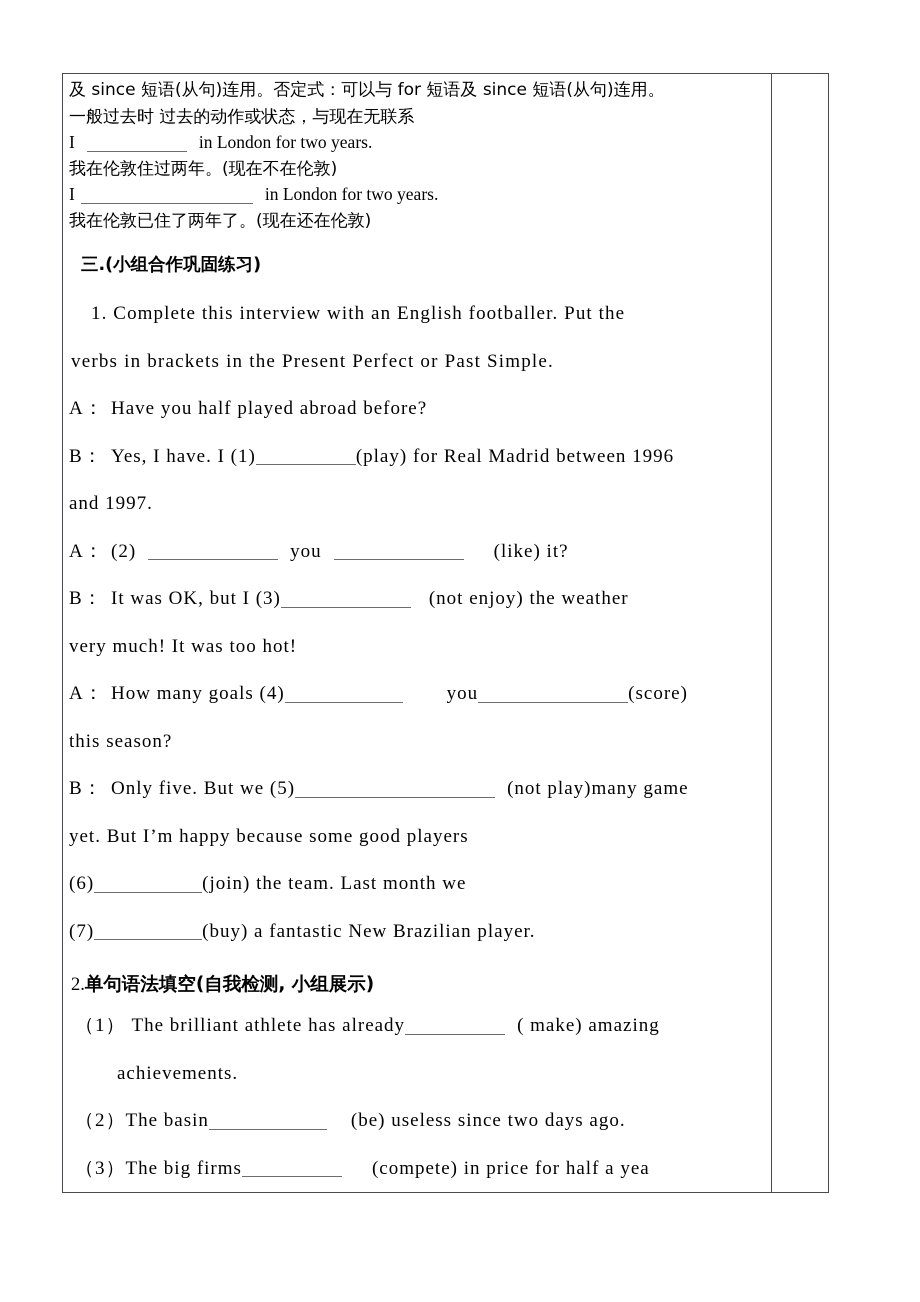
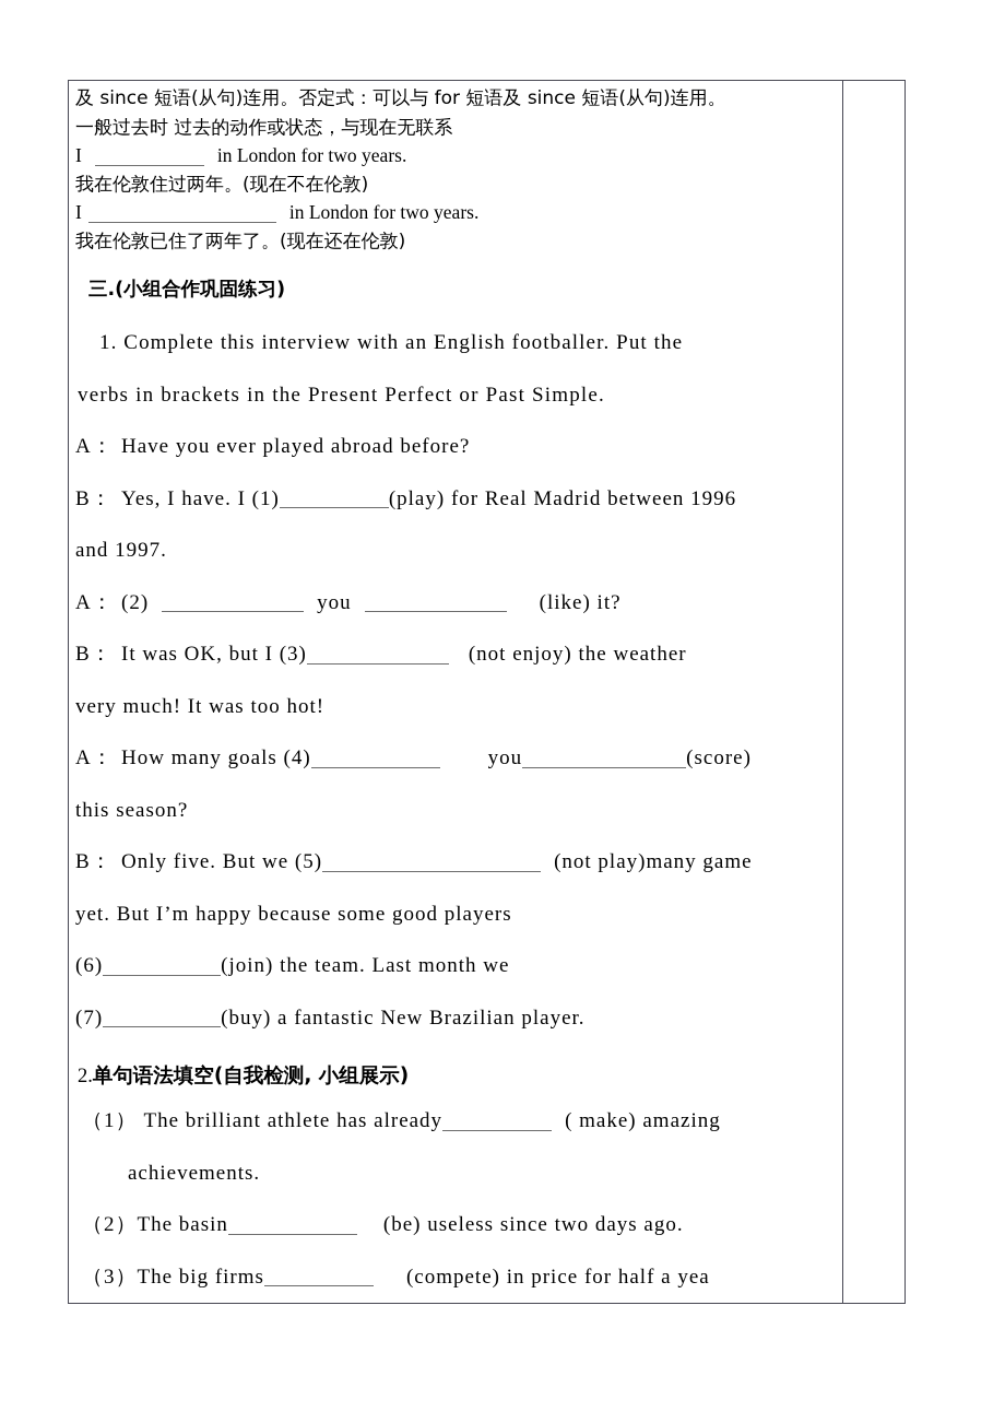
- 及 since 短语(从句)连用。否定式：可以与 for 短语及 since 短语(从句)连用。 一般过去时 过去的动作或状态，与现在无联系 I in London for two years. 我在伦敦住过两年。(现在不在伦敦) I in London for two years. 我在伦敦已住了两年了。(现在还在伦敦) 三.(小组合作巩固练习) 1. Complete this interview with an English footballer. Put the verbs in brackets in the Present Perfect or Past Simple. A： Have you half played abroad before? B： Yes, I have. I (1) (play) for Real Madrid between 1996 and 1997. A： (2) you (like) it? B： It was OK, but I (3) (not enjoy) the weather very much! It was too hot! A： How many goals (4) you (score) this season? B： Only five. But we (5) (not play)many game yet. But I’m happy because some good players (6) (join) the team. Last month we (7) (buy) a fantastic New Brazilian player. 2.单句语法填空(自我检测, 小组展示) （1） The brilliant athlete has already ( make) amazing achievements. （2）The basin (be) useless since two days ago. （3）The big firms (compete) in price for half a yea
+ 及 since 短语(从句)连用。否定式：可以与 for 短语及 since 短语(从句)连用。 一般过去时 过去的动作或状态，与现在无联系 I in London for two years. 我在伦敦住过两年。(现在不在伦敦) I in London for two years. 我在伦敦已住了两年了。(现在还在伦敦) 三.(小组合作巩固练习) 1. Complete this interview with an English footballer. Put the verbs in brackets in the Present Perfect or Past Simple. A： Have you ever played abroad before? B： Yes, I have. I (1) (play) for Real Madrid between 1996 and 1997. A： (2) you (like) it? B： It was OK, but I (3) (not enjoy) the weather very much! It was too hot! A： How many goals (4) you (score) this season? B： Only five. But we (5) (not play)many game yet. But I’m happy because some good players (6) (join) the team. Last month we (7) (buy) a fantastic New Brazilian player. 2.单句语法填空(自我检测, 小组展示) （1） The brilliant athlete has already ( make) amazing achievements. （2）The basin (be) useless since two days ago. （3）The big firms (compete) in price for half a yea
